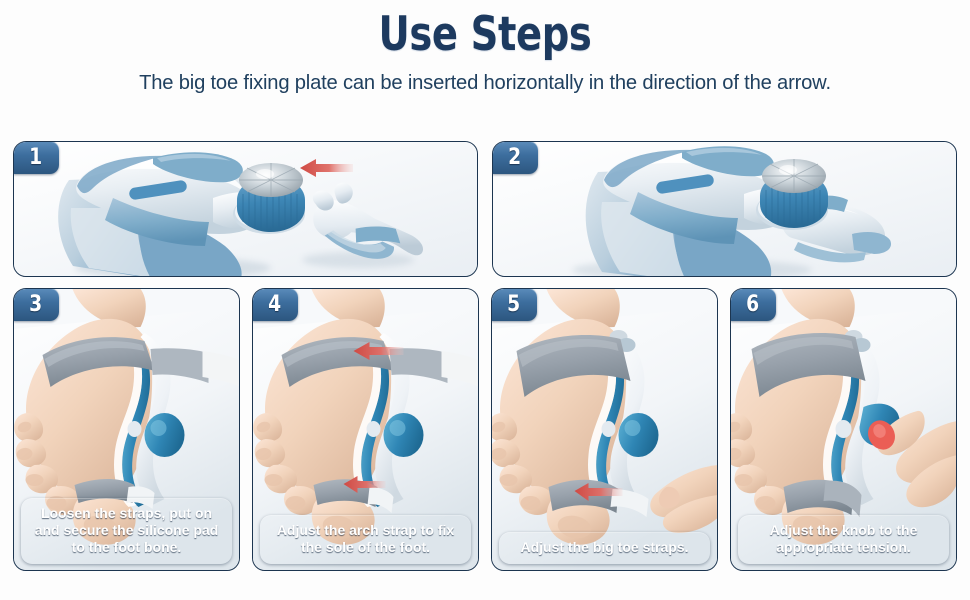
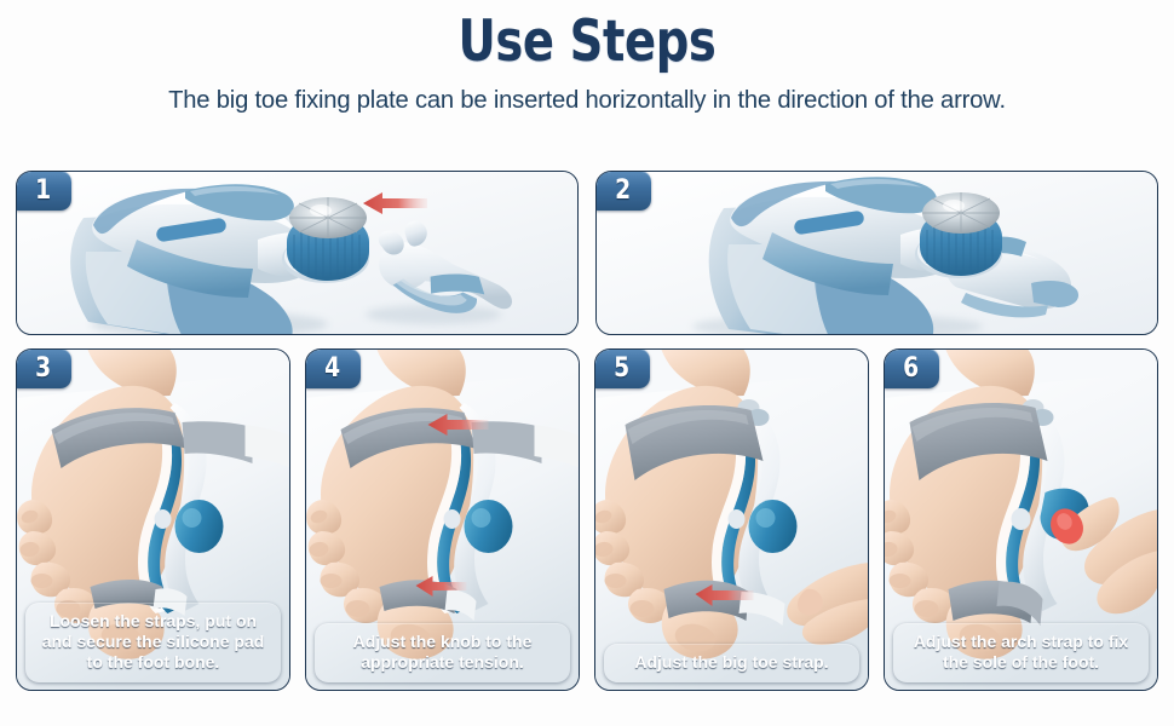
  Use Steps
  The big toe fixing plate can be inserted horizontally in the direction of the arrow.
  1
  2
  3
  Loosen the straps, put on and secure the silicone pad to the foot bone.
  4
- Adjust the arch strap to fix the sole of the foot.
+ Adjust the knob to the appropriate tension.
  5
- Adjust the big toe straps.
+ Adjust the big toe strap.
  6
- Adjust the knob to the appropriate tension.
+ Adjust the arch strap to fix the sole of the foot.
